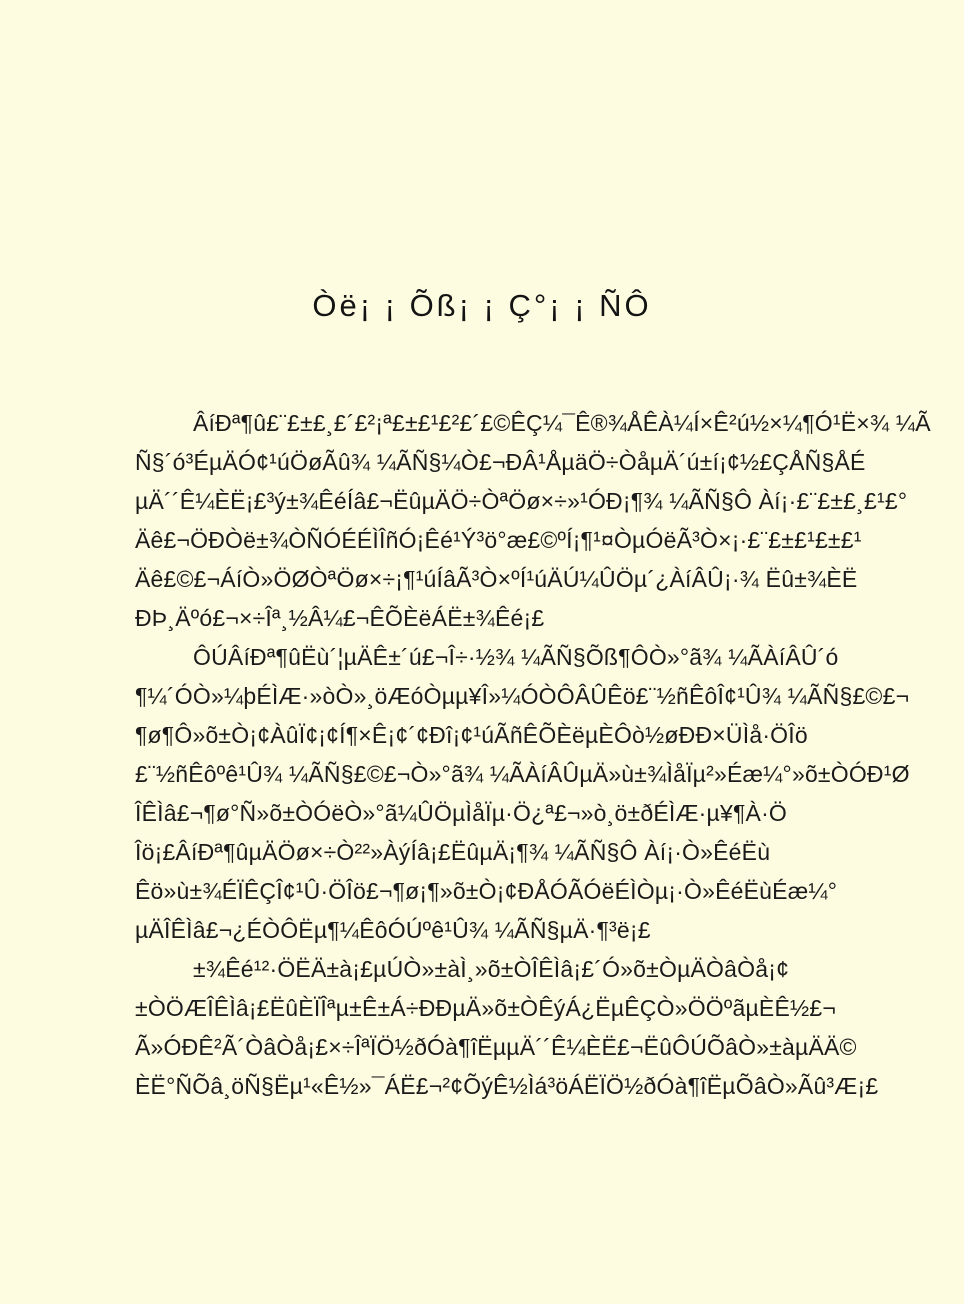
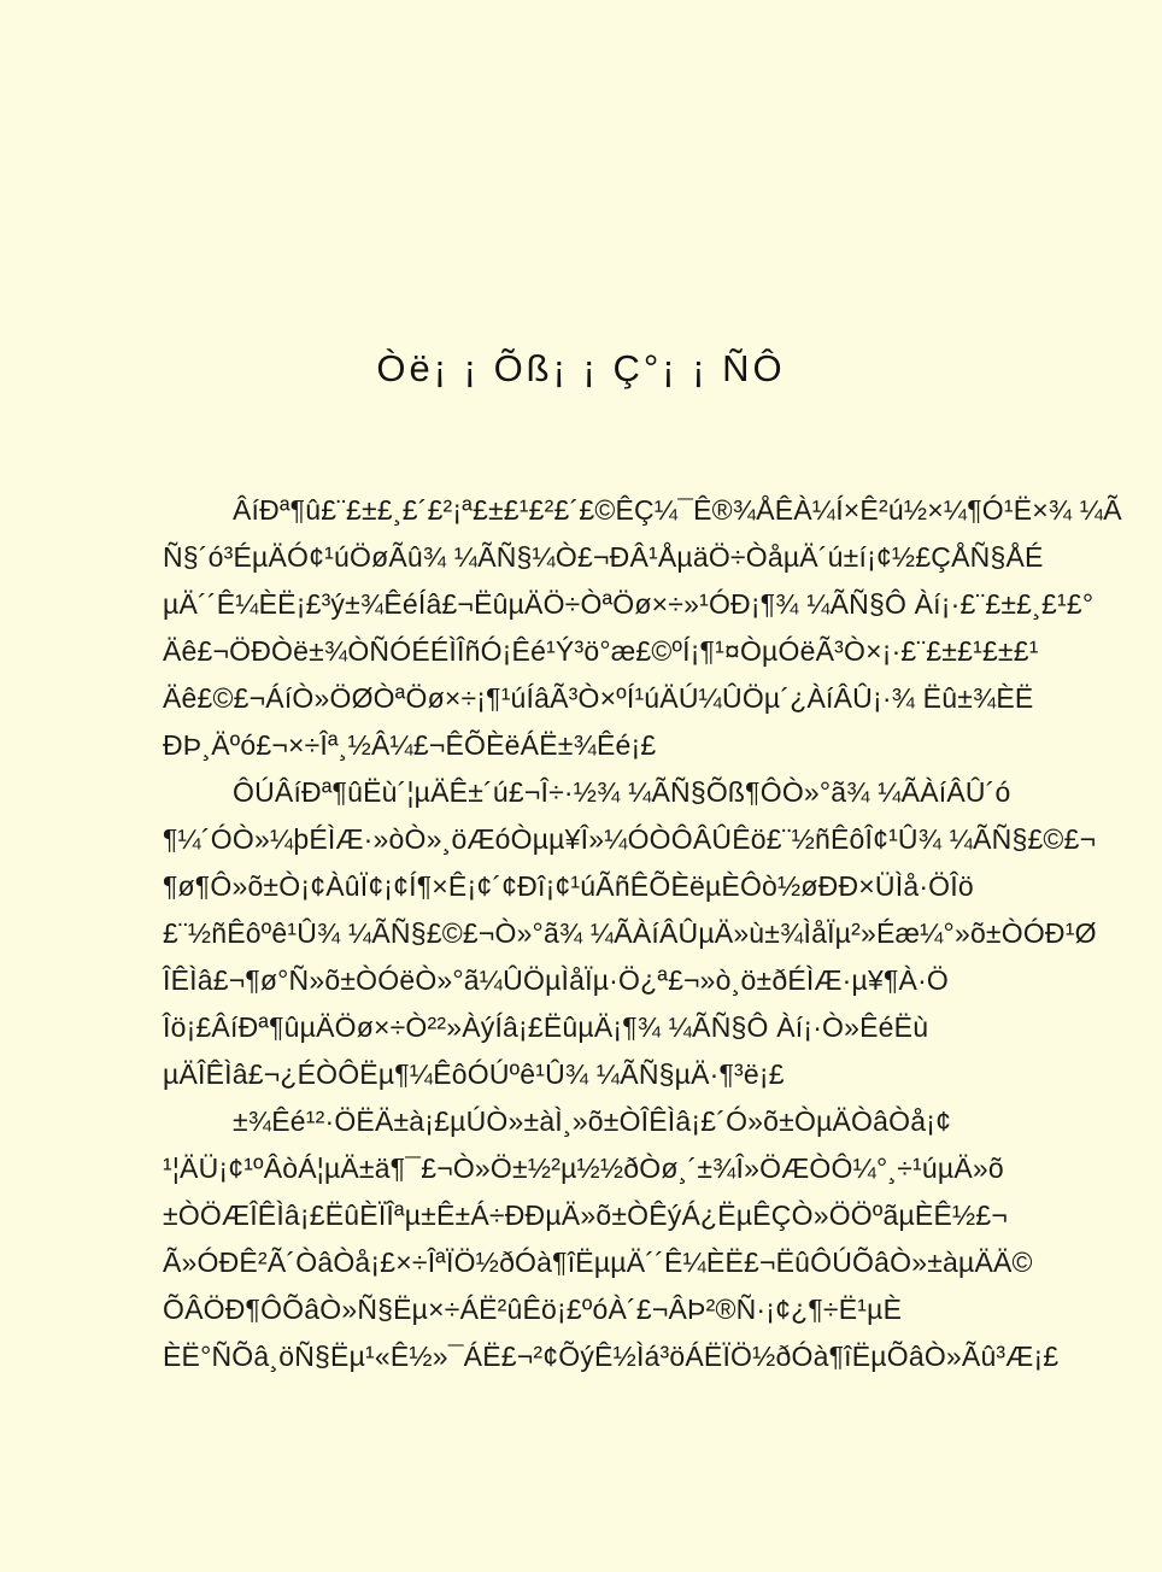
  Òë¡ ¡ Õß¡ ¡ Ç°¡ ¡ ÑÔ
  ÂíÐª¶û£¨£±£¸£´£²¡ª£±£¹£²£´£©ÊÇ¼¯Ê®¾ÅÊÀ¼Í×Ê²ú½×¼¶Ó¹Ë×¾ ¼Ã
  Ñ§´ó³ÉµÄÓ¢¹úÖøÃû¾ ¼ÃÑ§¼Ò£¬ÐÂ¹ÅµäÖ÷ÒåµÄ´ú±í¡¢½£ÇÅÑ§ÅÉ
  µÄ´´Ê¼ÈË¡£³ý±¾ÊéÍâ£¬ËûµÄÖ÷ÒªÖø×÷»¹ÓÐ¡¶¾ ¼ÃÑ§Ô Àí¡·£¨£±£¸£¹£°
  Äê£¬ÖÐÒë±¾ÒÑÓÉÉÌÎñÓ¡Êé¹Ý³ö°æ£©ºÍ¡¶¹¤ÒµÓëÃ³Ò×¡·£¨£±£¹£±£¹
  Äê£©£¬ÁíÒ»ÖØÒªÖø×÷¡¶¹úÍâÃ³Ò×ºÍ¹úÄÚ¼ÛÖµ´¿ÀíÂÛ¡·¾ Ëû±¾ÈË
  ÐÞ¸Äºó£¬×÷Îª¸½Â¼£¬ÊÕÈëÁË±¾Êé¡£
  ÔÚÂíÐª¶ûËù´¦µÄÊ±´ú£¬Î÷·½¾ ¼ÃÑ§Õß¶ÔÒ»°ã¾ ¼ÃÀíÂÛ´ó
  ¶¼´ÓÒ»¼þÉÌÆ·»òÒ»¸öÆóÒµµ¥Î»¼ÓÒÔÂÛÊö£¨½ñÊôÎ¢¹Û¾ ¼ÃÑ§£©£¬
  ¶ø¶Ô»õ±Ò¡¢ÀûÏ¢¡¢Í¶×Ê¡¢´¢Ðî¡¢¹úÃñÊÕÈëµÈÔò½øÐÐ×ÜÌå·ÖÎö
  £¨½ñÊôºê¹Û¾ ¼ÃÑ§£©£¬Ò»°ã¾ ¼ÃÀíÂÛµÄ»ù±¾ÌåÏµ²»Éæ¼°»õ±ÒÓÐ¹Ø
  ÎÊÌâ£¬¶ø°Ñ»õ±ÒÓëÒ»°ã¼ÛÖµÌåÏµ·Ö¿ª£¬»ò¸ö±ðÉÌÆ·µ¥¶À·Ö
  Îö¡£ÂíÐª¶ûµÄÖø×÷Ò²²»ÀýÍâ¡£ËûµÄ¡¶¾ ¼ÃÑ§Ô Àí¡·Ò»ÊéËù
- Êö»ù±¾ÉÏÊÇÎ¢¹Û·ÖÎö£¬¶ø¡¶»õ±Ò¡¢ÐÅÓÃÓëÉÌÒµ¡·Ò»ÊéËùÉæ¼°
  µÄÎÊÌâ£¬¿ÉÒÔËµ¶¼ÊôÓÚºê¹Û¾ ¼ÃÑ§µÄ·¶³ë¡£
  ±¾Êé¹²·ÖËÄ±à¡£µÚÒ»±àÌ¸»õ±ÒÎÊÌâ¡£´Ó»õ±ÒµÄÒâÒå¡¢
+ ¹¦ÄÜ¡¢¹ºÂòÁ¦µÄ±ä¶¯£¬Ò»Ö±½²µ½½ðÒø¸´±¾Î»ÖÆÒÔ¼°¸÷¹úµÄ»õ
  ±ÒÖÆÎÊÌâ¡£ËûÈÏÎªµ±Ê±Á÷ÐÐµÄ»õ±ÒÊýÁ¿ËµÊÇÒ»ÖÖºãµÈÊ½£¬
  Ã»ÓÐÊ²Ã´ÒâÒå¡£×÷ÎªÏÖ½ðÓà¶îËµµÄ´´Ê¼ÈË£¬ËûÔÚÕâÒ»±àµÄÄ©
+ ÕÂÖÐ¶ÔÕâÒ»Ñ§Ëµ×÷ÁË²ûÊö¡£ºóÀ´£¬ÂÞ²®Ñ·¡¢¿­¶÷Ë¹µÈ
  ÈË°ÑÕâ¸öÑ§Ëµ¹«Ê½»¯ÁË£¬²¢ÕýÊ½Ìá³öÁËÏÖ½ðÓà¶îËµÕâÒ»Ãû³Æ¡£
